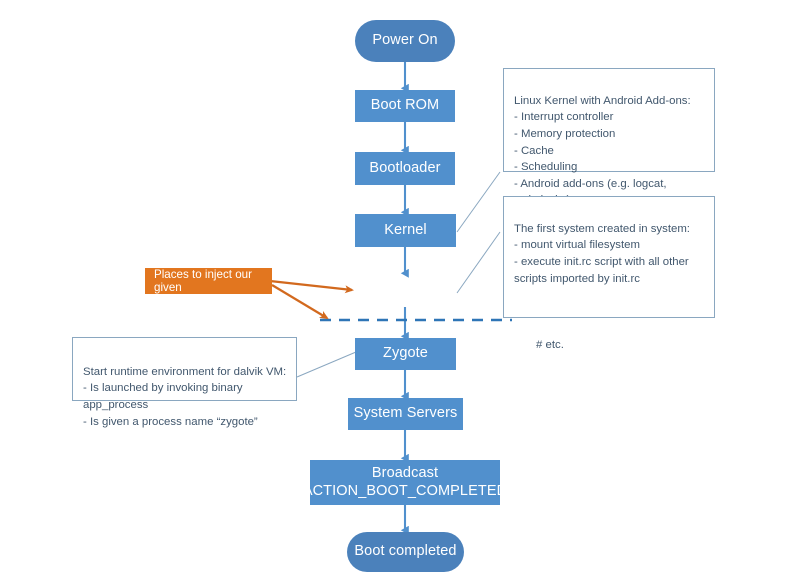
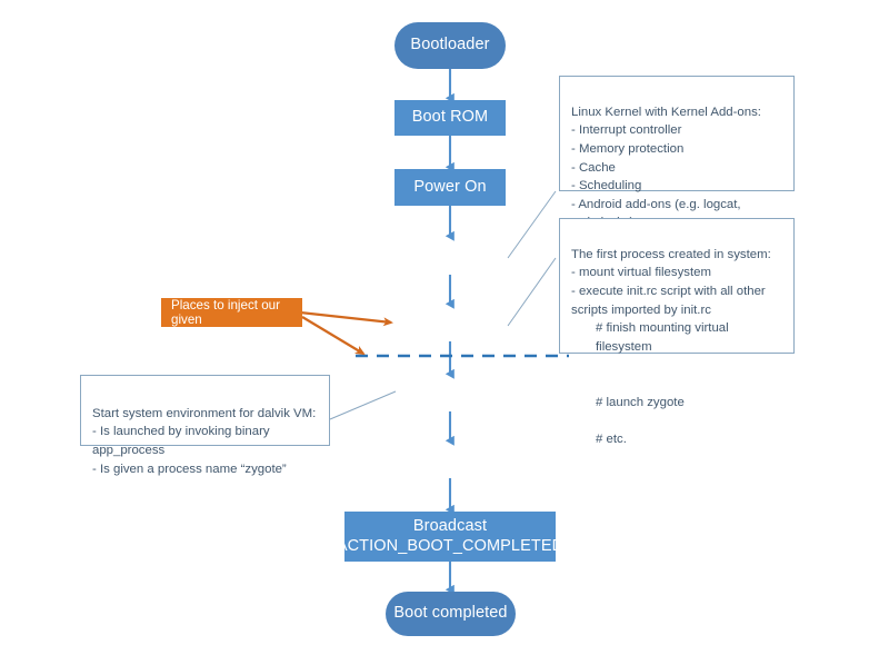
- Power On
+ Bootloader
  Boot ROM
- Bootloader
+ Power On
- Kernel
- Zygote
- System Servers
  Broadcast
  ACTION_BOOT_COMPLETED
  Boot completed
- Linux Kernel with Android Add-ons: - Interrupt controller - Memory protection - Cache - Scheduling - Android add-ons (e.g. logcat,
+ Linux Kernel with Kernel Add-ons: - Interrupt controller - Memory protection - Cache - Scheduling - Android add-ons (e.g. logcat,
- The first system created in system: - mount virtual filesystem - execute init.rc script with all other scripts imported by init.rc
+ The first process created in system: - mount virtual filesystem - execute init.rc script with all other scripts imported by init.rc
+ # finish mounting virtual filesystem
+ # launch zygote
  # etc.
- Start runtime environment for dalvik VM: - Is launched by invoking binary app_process - Is given a process name “zygote”
+ Start system environment for dalvik VM: - Is launched by invoking binary app_process - Is given a process name “zygote”
  Places to inject our given
